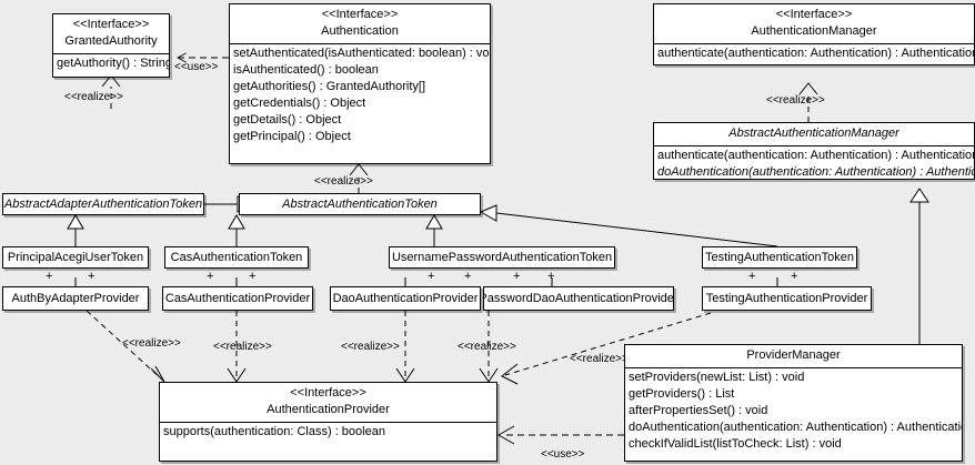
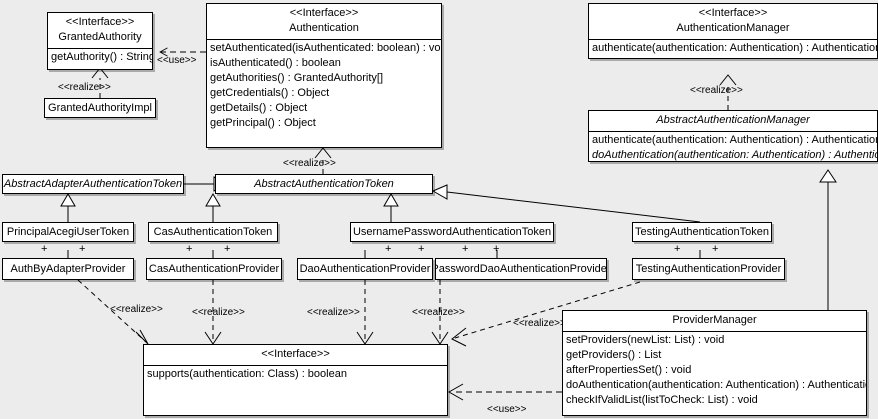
  <<Interface>>
  GrantedAuthority
  getAuthority() : String
  <<realize>>
+ GrantedAuthorityImpl
  <<use>>
  <<Interface>>
  Authentication
  setAuthenticated(isAuthenticated: boolean) : vo
  isAuthenticated() : boolean
  getAuthorities() : GrantedAuthority[]
  getCredentials() : Object
  getDetails() : Object
  getPrincipal() : Object
  <<realize>>
  <<Interface>>
  AuthenticationManager
  authenticate(authentication: Authentication) : Authenticatio
  <<realize>>
  AbstractAuthenticationManager
  authenticate(authentication: Authentication) : Authenticatio
  doAuthentication(authentication: Authentication) : Authenti
  AbstractAdapterAuthenticationToken
  AbstractAuthenticationToken
  PrincipalAcegiUserToken
  +
  +
  CasAuthenticationToken
  +
  +
  UsernamePasswordAuthenticationToken
  +
  +
  +
  +
  TestingAuthenticationToken
  +
  +
  AuthByAdapterProvider
  CasAuthenticationProvider
  DaoAuthenticationProvider
  PasswordDaoAuthenticationProvide
  TestingAuthenticationProvider
  <<realize>>
  <<realize>>
  <<realize>>
  <<realize>>
  <<realize>
  <<use>>
  <<Interface>>
- AuthenticationProvider
  supports(authentication: Class) : boolean
  ProviderManager
  setProviders(newList: List) : void
  getProviders() : List
  afterPropertiesSet() : void
  doAuthentication(authentication: Authentication) : Authenticati
  checkIfValidList(listToCheck: List) : void
